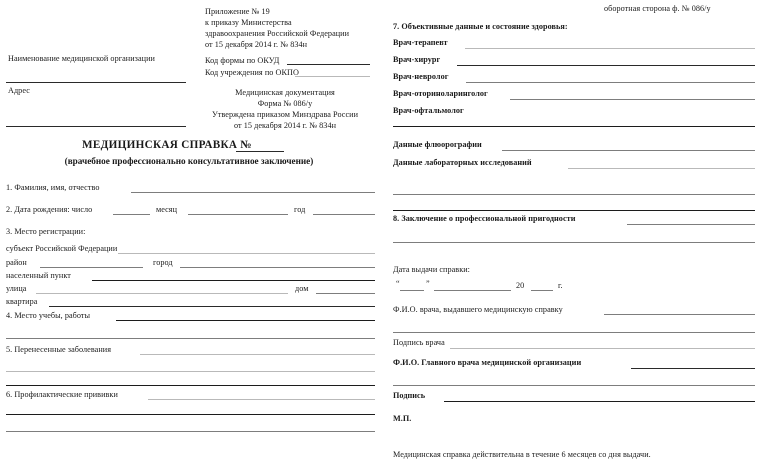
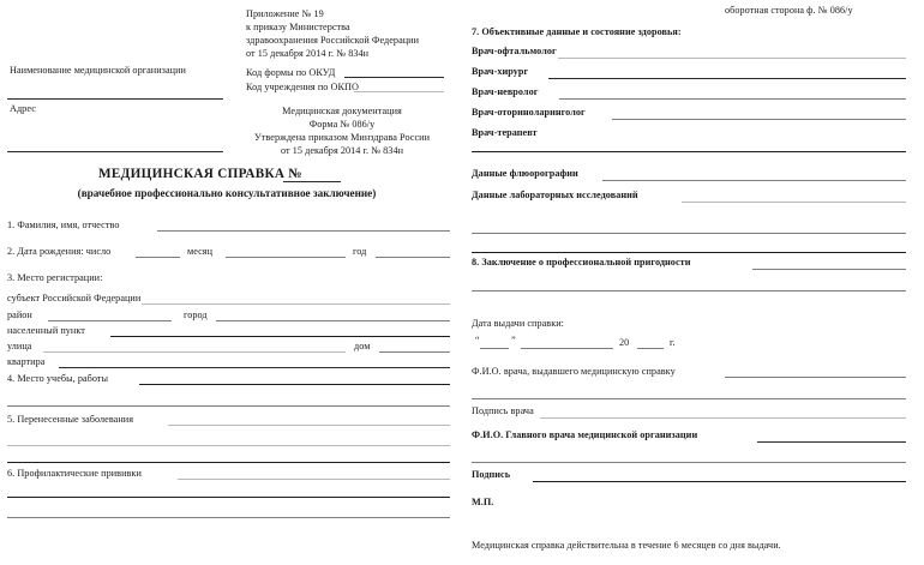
  оборотная сторона ф. № 086/у
  Приложение № 19
  к приказу Министерства
  здравоохранения Российской Федерации
  от 15 декабря 2014 г. № 834н
  Наименование медицинской организации
  Адрес
  Код формы по ОКУД
  Код учреждения по ОКПО
  Медицинская документация
  Форма № 086/у
  Утверждена приказом Минздрава России
  от 15 декабря 2014 г. № 834н
  МЕДИЦИНСКАЯ СПРАВКА №
  (врачебное профессионально консультативное заключение)
  1. Фамилия, имя, отчество
  2. Дата рождения: число
  месяц
  год
  3. Место регистрации:
  субъект Российской Федерации
  район
  город
  населенный пункт
  улица
  дом
  квартира
  4. Место учебы, работы
  5. Перенесенные заболевания
  6. Профилактические прививки
  7. Объективные данные и состояние здоровья:
- Врач-терапевт
+ Врач-офтальмолог
  Врач-хирург
  Врач-невролог
  Врач-оториноларинголог
- Врач-офтальмолог
+ Врач-терапевт
  Данные флюорографии
  Данные лабораторных исследований
  8. Заключение о профессиональной пригодности
  Дата выдачи справки:
  “
  ”
  20
  г.
  Ф.И.О. врача, выдавшего медицинскую справку
  Подпись врача
  Ф.И.О. Главного врача медицинской организации
  Подпись
  М.П.
  Медицинская справка действительна в течение 6 месяцев со дня выдачи.
